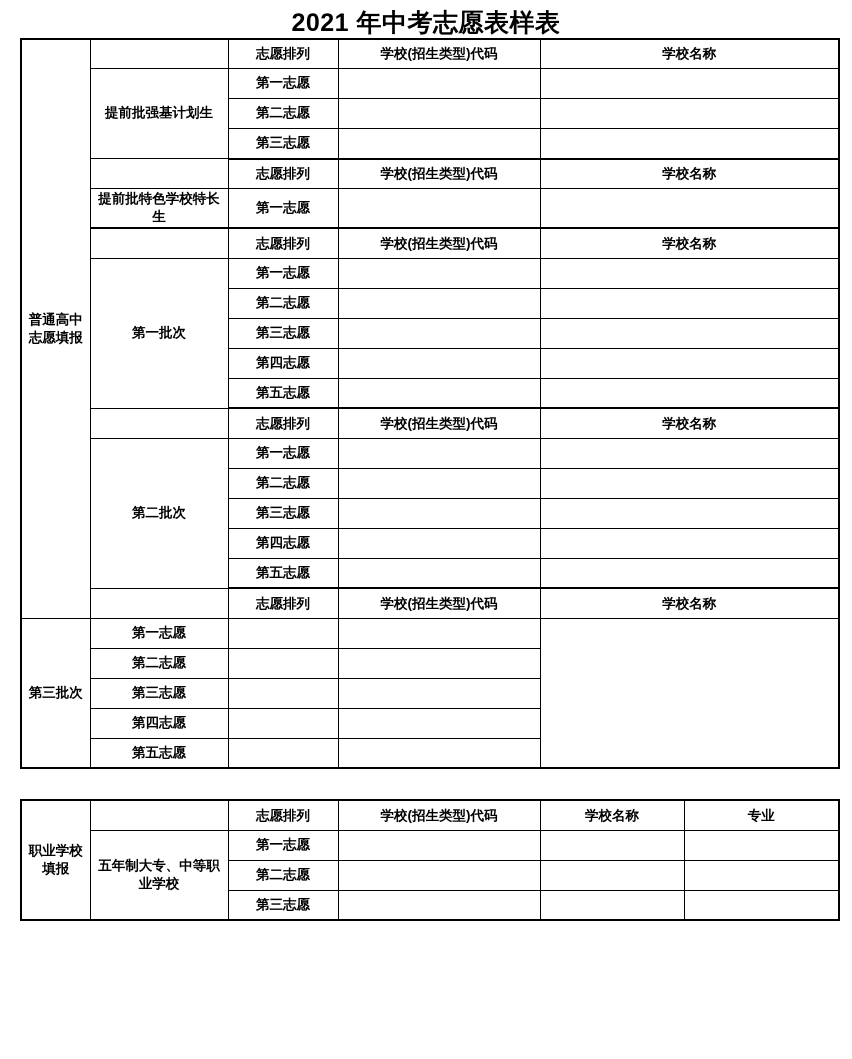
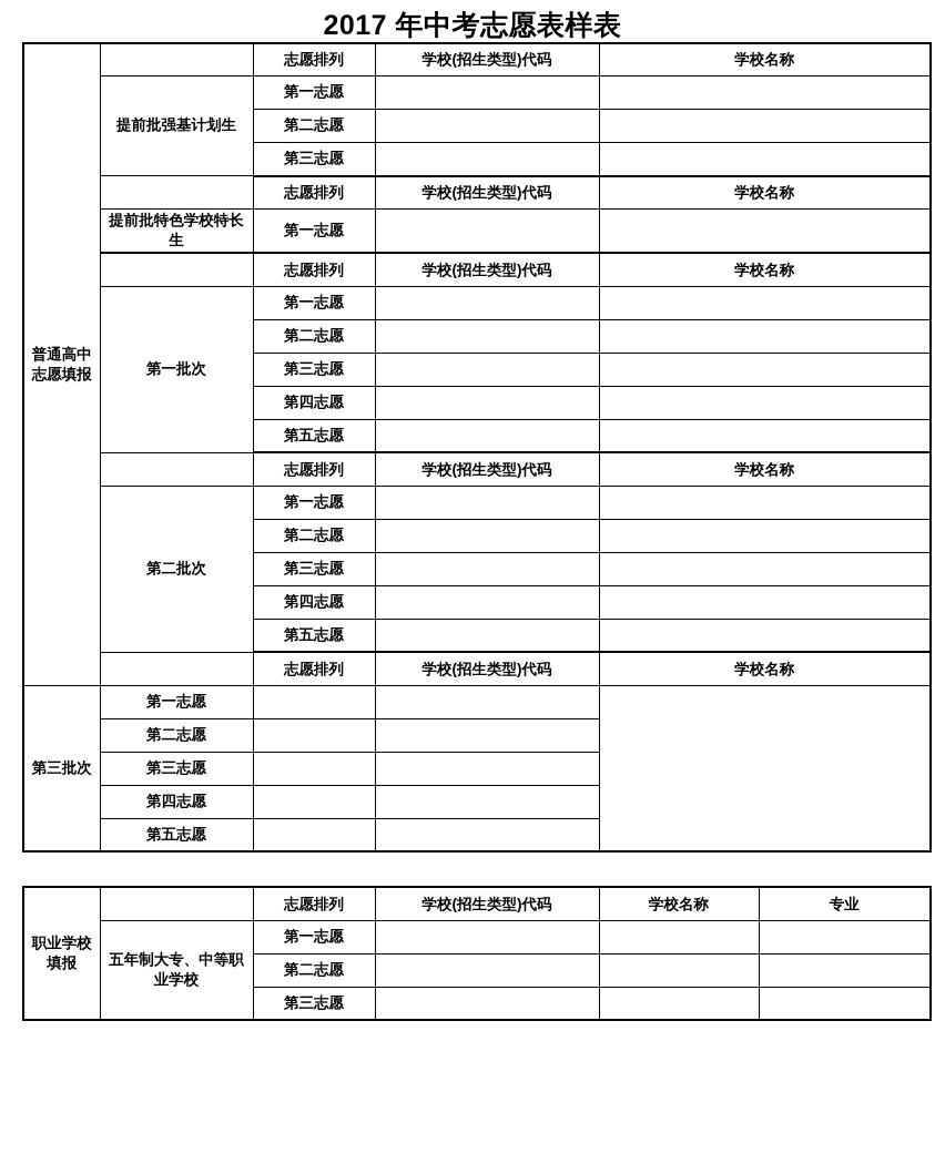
- 2021 年中考志愿表样表
+ 2017 年中考志愿表样表
  普通高中志愿填报		志愿排列	学校(招生类型)代码	学校名称
  提前批强基计划生	第一志愿
  第二志愿
  第三志愿
  	志愿排列	学校(招生类型)代码	学校名称
  提前批特色学校特长生	第一志愿
  	志愿排列	学校(招生类型)代码	学校名称
  第一批次	第一志愿
  第二志愿
  第三志愿
  第四志愿
  第五志愿
  	志愿排列	学校(招生类型)代码	学校名称
  第二批次	第一志愿
  第二志愿
  第三志愿
  第四志愿
  第五志愿
  	志愿排列	学校(招生类型)代码	学校名称
  第三批次	第一志愿
  第二志愿
  第三志愿
  第四志愿
  第五志愿
  职业学校填报		志愿排列	学校(招生类型)代码	学校名称	专业
  五年制大专、中等职业学校	第一志愿
  第二志愿
  第三志愿
